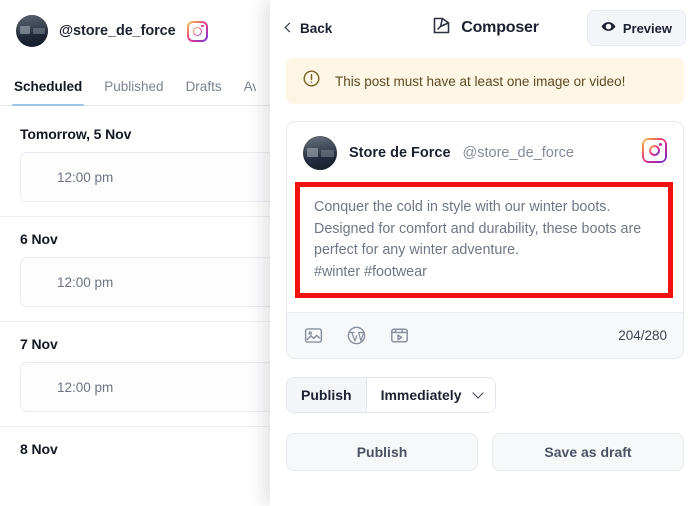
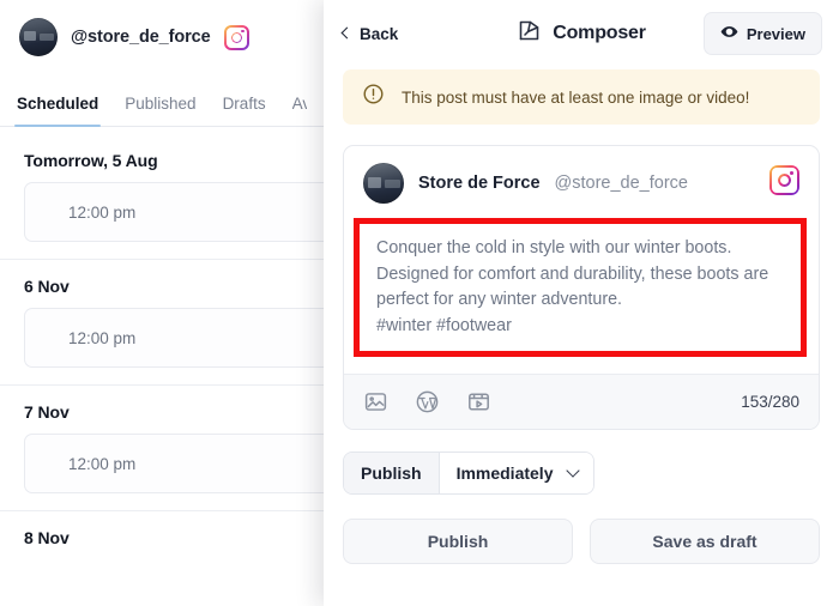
  @store_de_force
  Scheduled
  Published
  Drafts
  Av
- Tomorrow, 5 Nov
+ Tomorrow, 5 Aug
  12:00 pm
  6 Nov
  12:00 pm
  7 Nov
  12:00 pm
  8 Nov
  Back
  Composer
  Preview
  This post must have at least one image or video!
  Store de Force
  @store_de_force
  Conquer the cold in style with our winter boots. Designed for comfort and durability, these boots are perfect for any winter adventure.
  #winter #footwear
- 204/280
+ 153/280
  Publish
  Immediately
  Publish
  Save as draft
